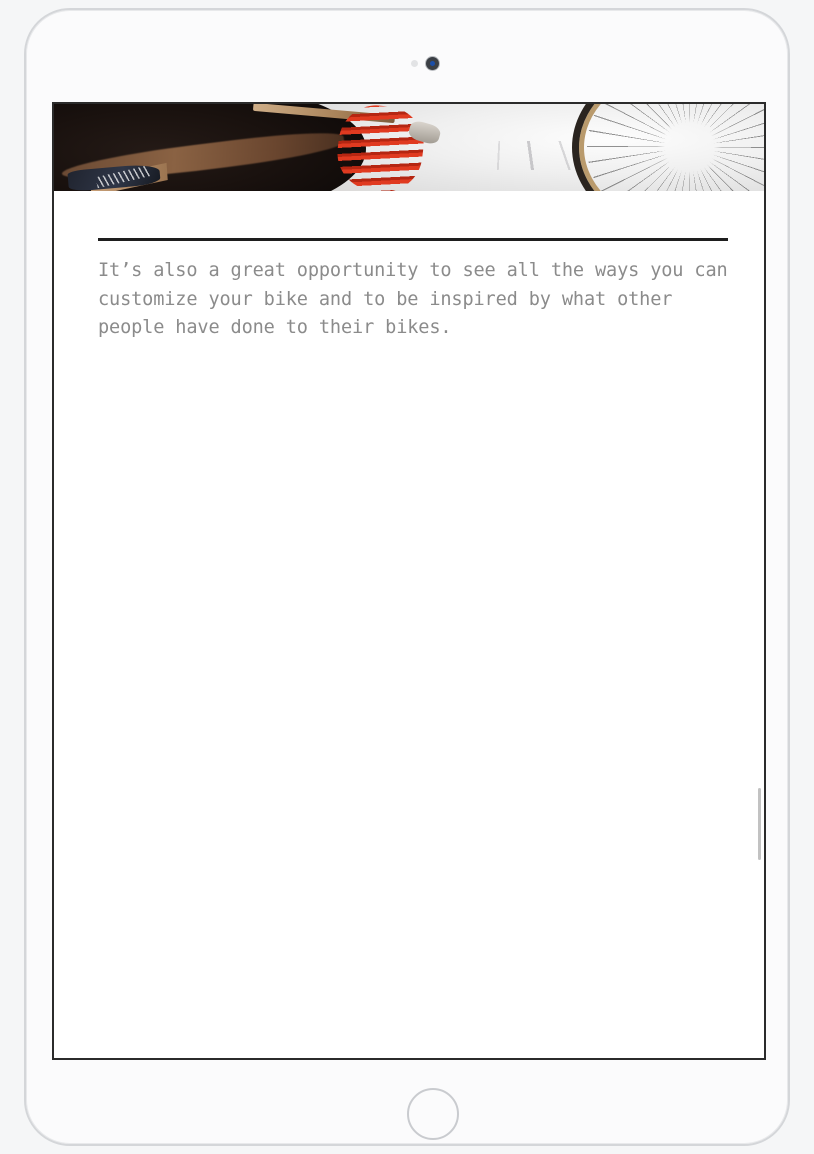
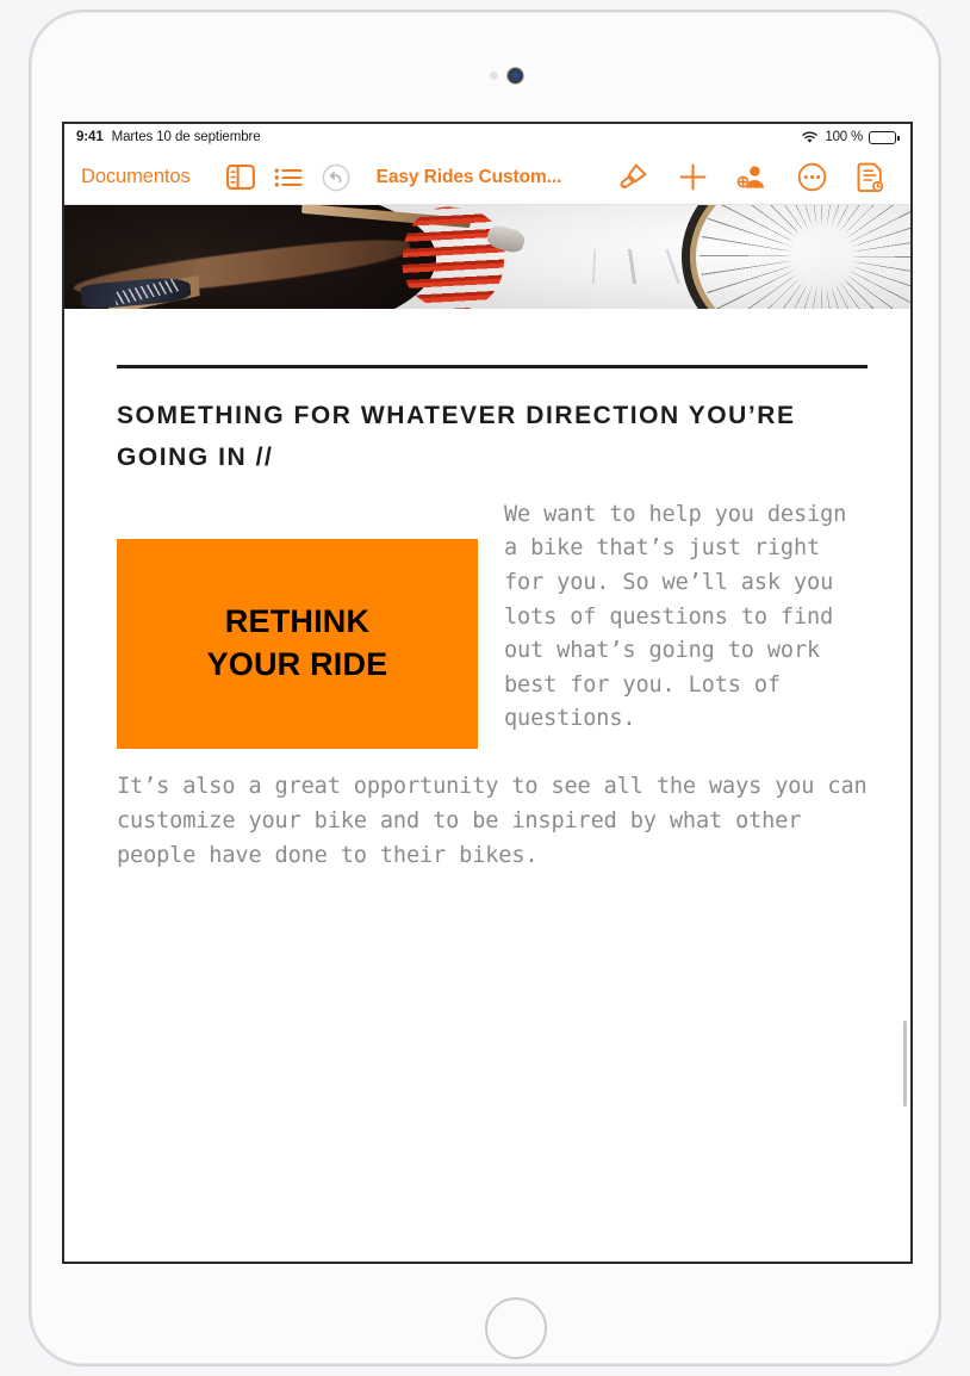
+ 9:41
+ Martes 10 de septiembre
+ 100 %
+ Documentos
+ Easy Rides Custom...
+ SOMETHING FOR WHATEVER DIRECTION YOU’RE GOING IN //
+ RETHINK
+ YOUR RIDE
+ We want to help you design a bike that’s just right for you. So we’ll ask you lots of questions to find out what’s going to work best for you. Lots of questions.
  It’s also a great opportunity to see all the ways you can customize your bike and to be inspired by what other people have done to their bikes.
